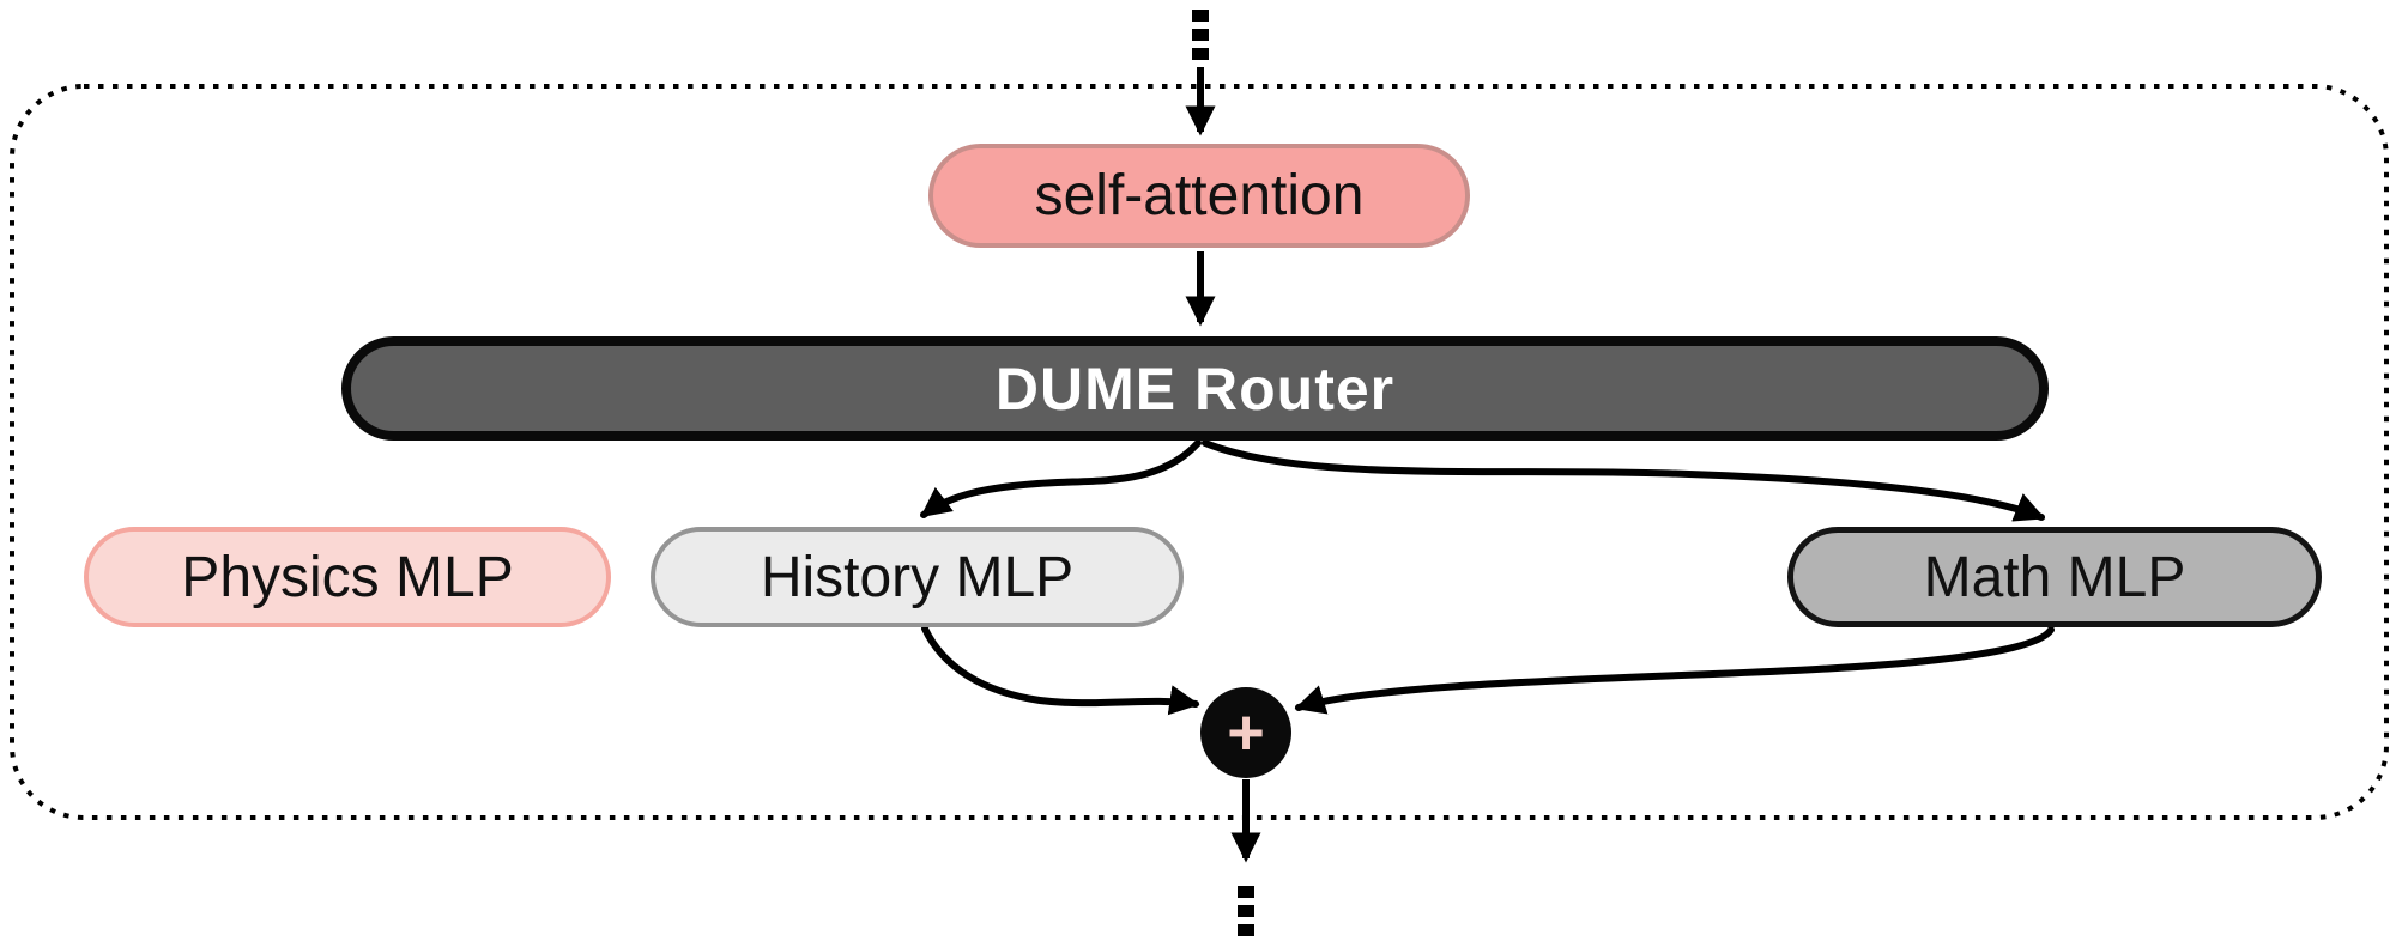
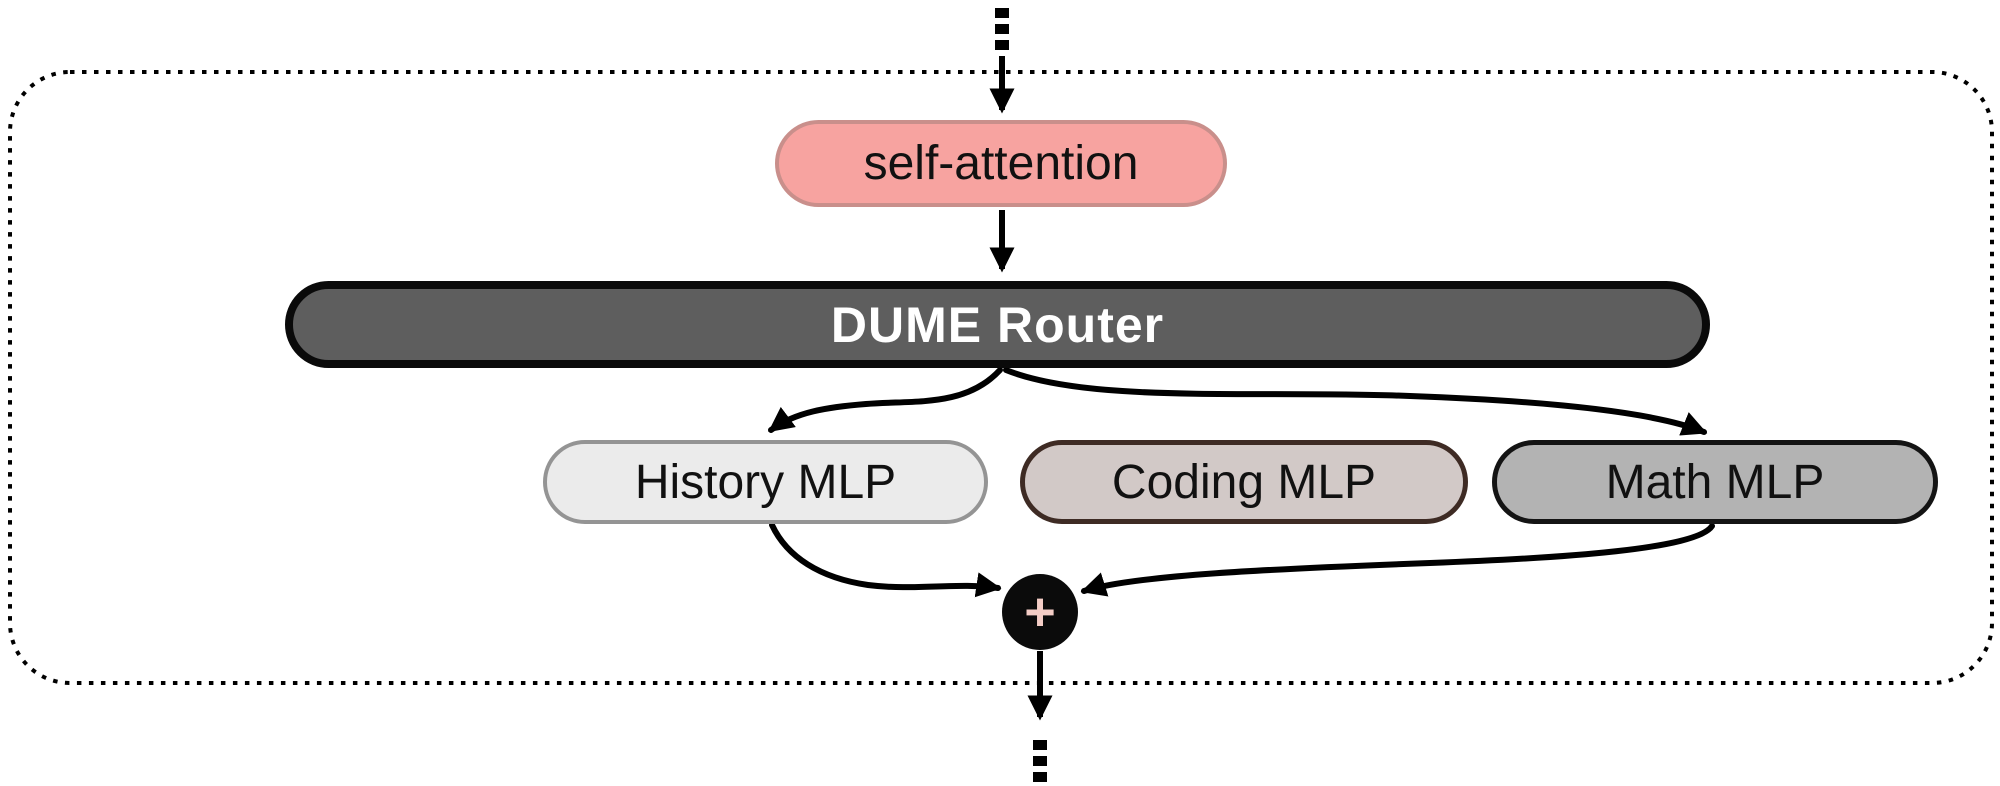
  self-attention
  DUME Router
- Physics MLP
  History MLP
+ Coding MLP
  Math MLP
  +
